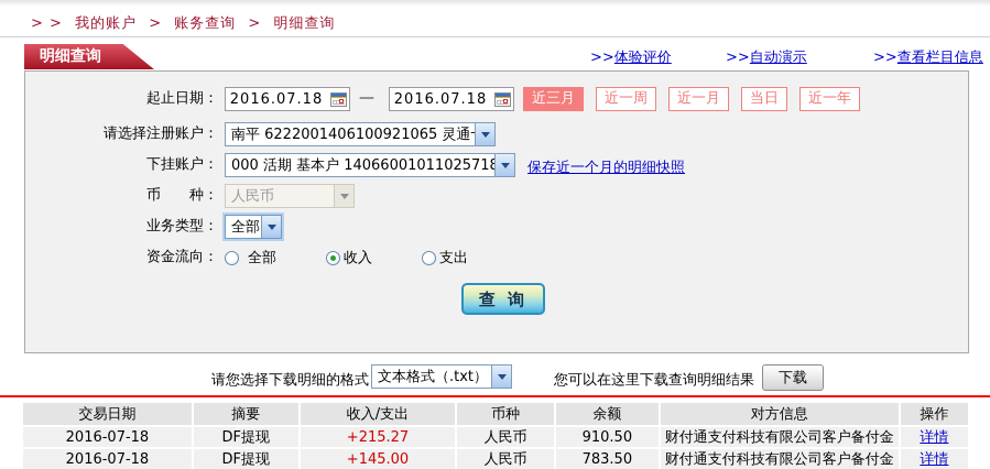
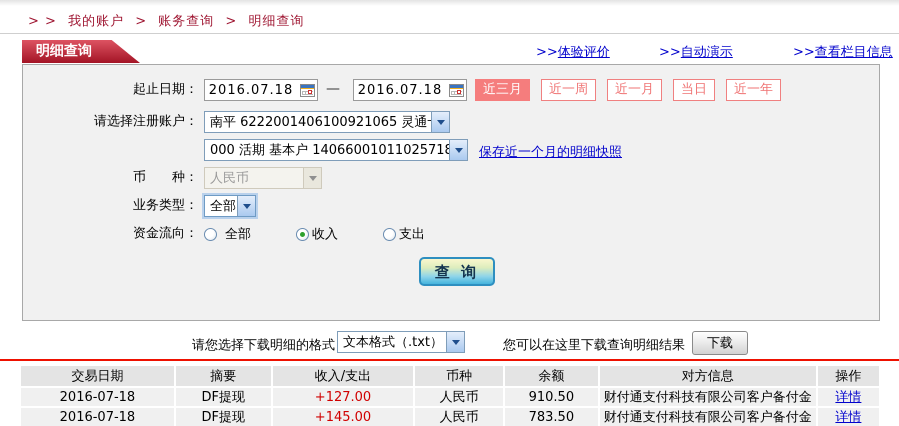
  > > 我的账户 > 账务查询 > 明细查询
  明细查询
  >>体验评价
  >>自动演示
  >>查看栏目信息
  起止日期：
  2016.07.18
  —
  2016.07.18
  近三月
  近一周
  近一月
  当日
  近一年
  请选择注册账户：
  南平 6222001406100921065 灵通
- 下挂账户：
  000 活期 基本户 1406600101102571
  保存近一个月的明细快照
  币 种：
  人民币
  业务类型：
  全部
  资金流向：
  全部
  收入
  支出
  查 询
  请您选择下载明细的格式
  文本格式（.txt）
  您可以在这里下载查询明细结果
  下载
  交易日期	摘要	收入/支出	币种	余额	对方信息	操作
- 2016-07-18	DF提现	+215.27	人民币	910.50	财付通支付科技有限公司客户备付金	详情
+ 2016-07-18	DF提现	+127.00	人民币	910.50	财付通支付科技有限公司客户备付金	详情
  2016-07-18	DF提现	+145.00	人民币	783.50	财付通支付科技有限公司客户备付金	详情
